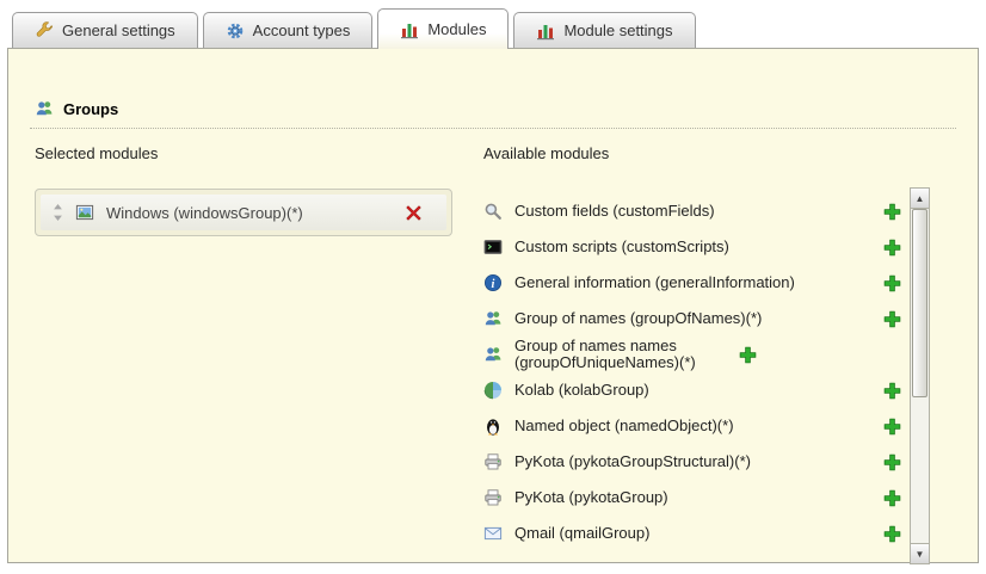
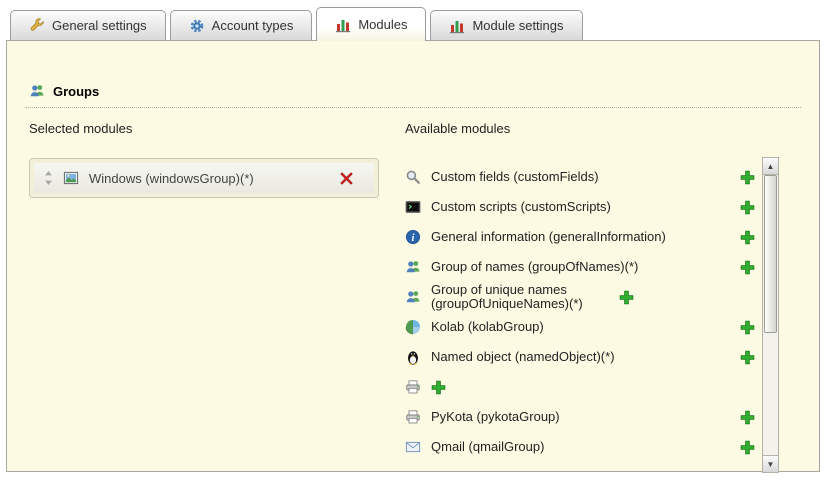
  General settings
  Account types
  Modules
  Module settings
  Groups
  Selected modules
  Windows (windowsGroup)(*)
  Available modules
  Custom fields (customFields)
  Custom scripts (customScripts)
  General information (generalInformation)
  Group of names (groupOfNames)(*)
- Group of names names (groupOfUniqueNames)(*)
+ Group of unique names (groupOfUniqueNames)(*)
  Kolab (kolabGroup)
  Named object (namedObject)(*)
- PyKota (pykotaGroupStructural)(*)
  PyKota (pykotaGroup)
  Qmail (qmailGroup)
  ▲
  ▼
